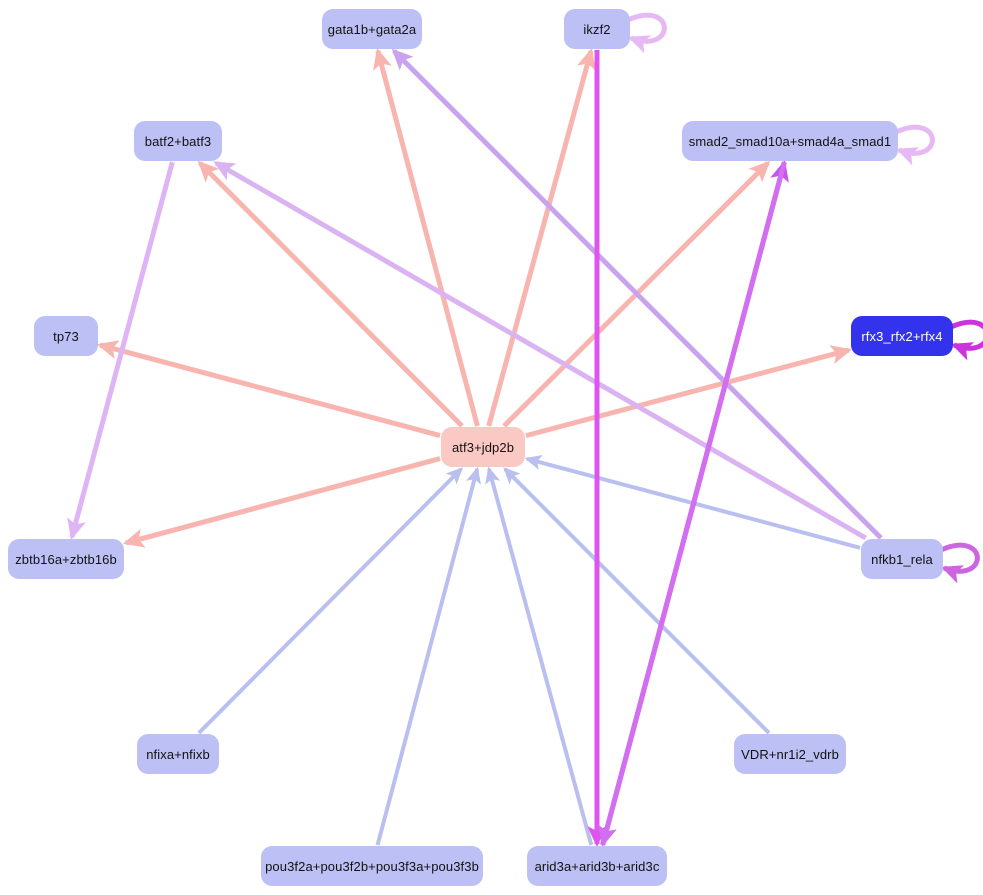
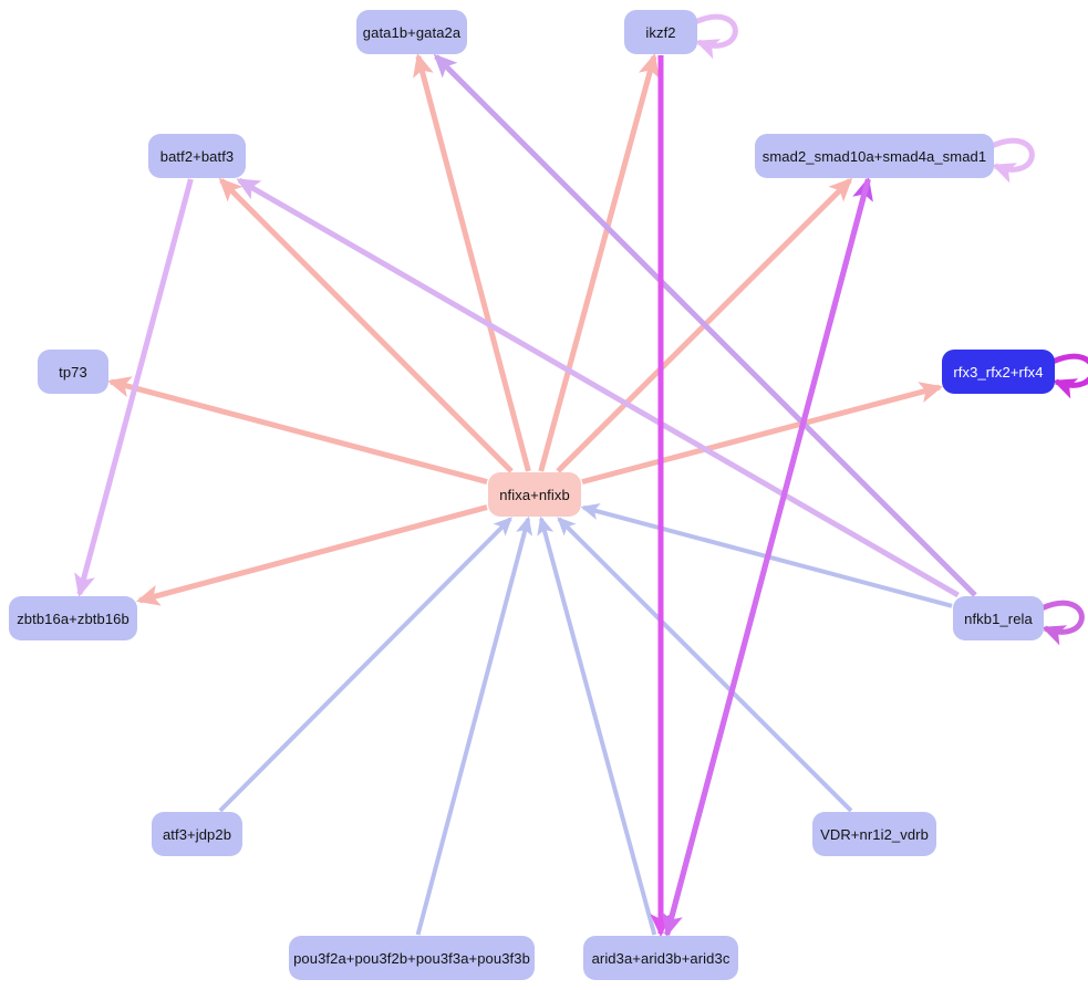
  gata1b+gata2a
  ikzf2
  batf2+batf3
  smad2_smad10a+smad4a_smad1
  tp73
  rfx3_rfx2+rfx4
- atf3+jdp2b
+ nfixa+nfixb
  zbtb16a+zbtb16b
  nfkb1_rela
- nfixa+nfixb
+ atf3+jdp2b
  VDR+nr1i2_vdrb
  pou3f2a+pou3f2b+pou3f3a+pou3f3b
  arid3a+arid3b+arid3c
